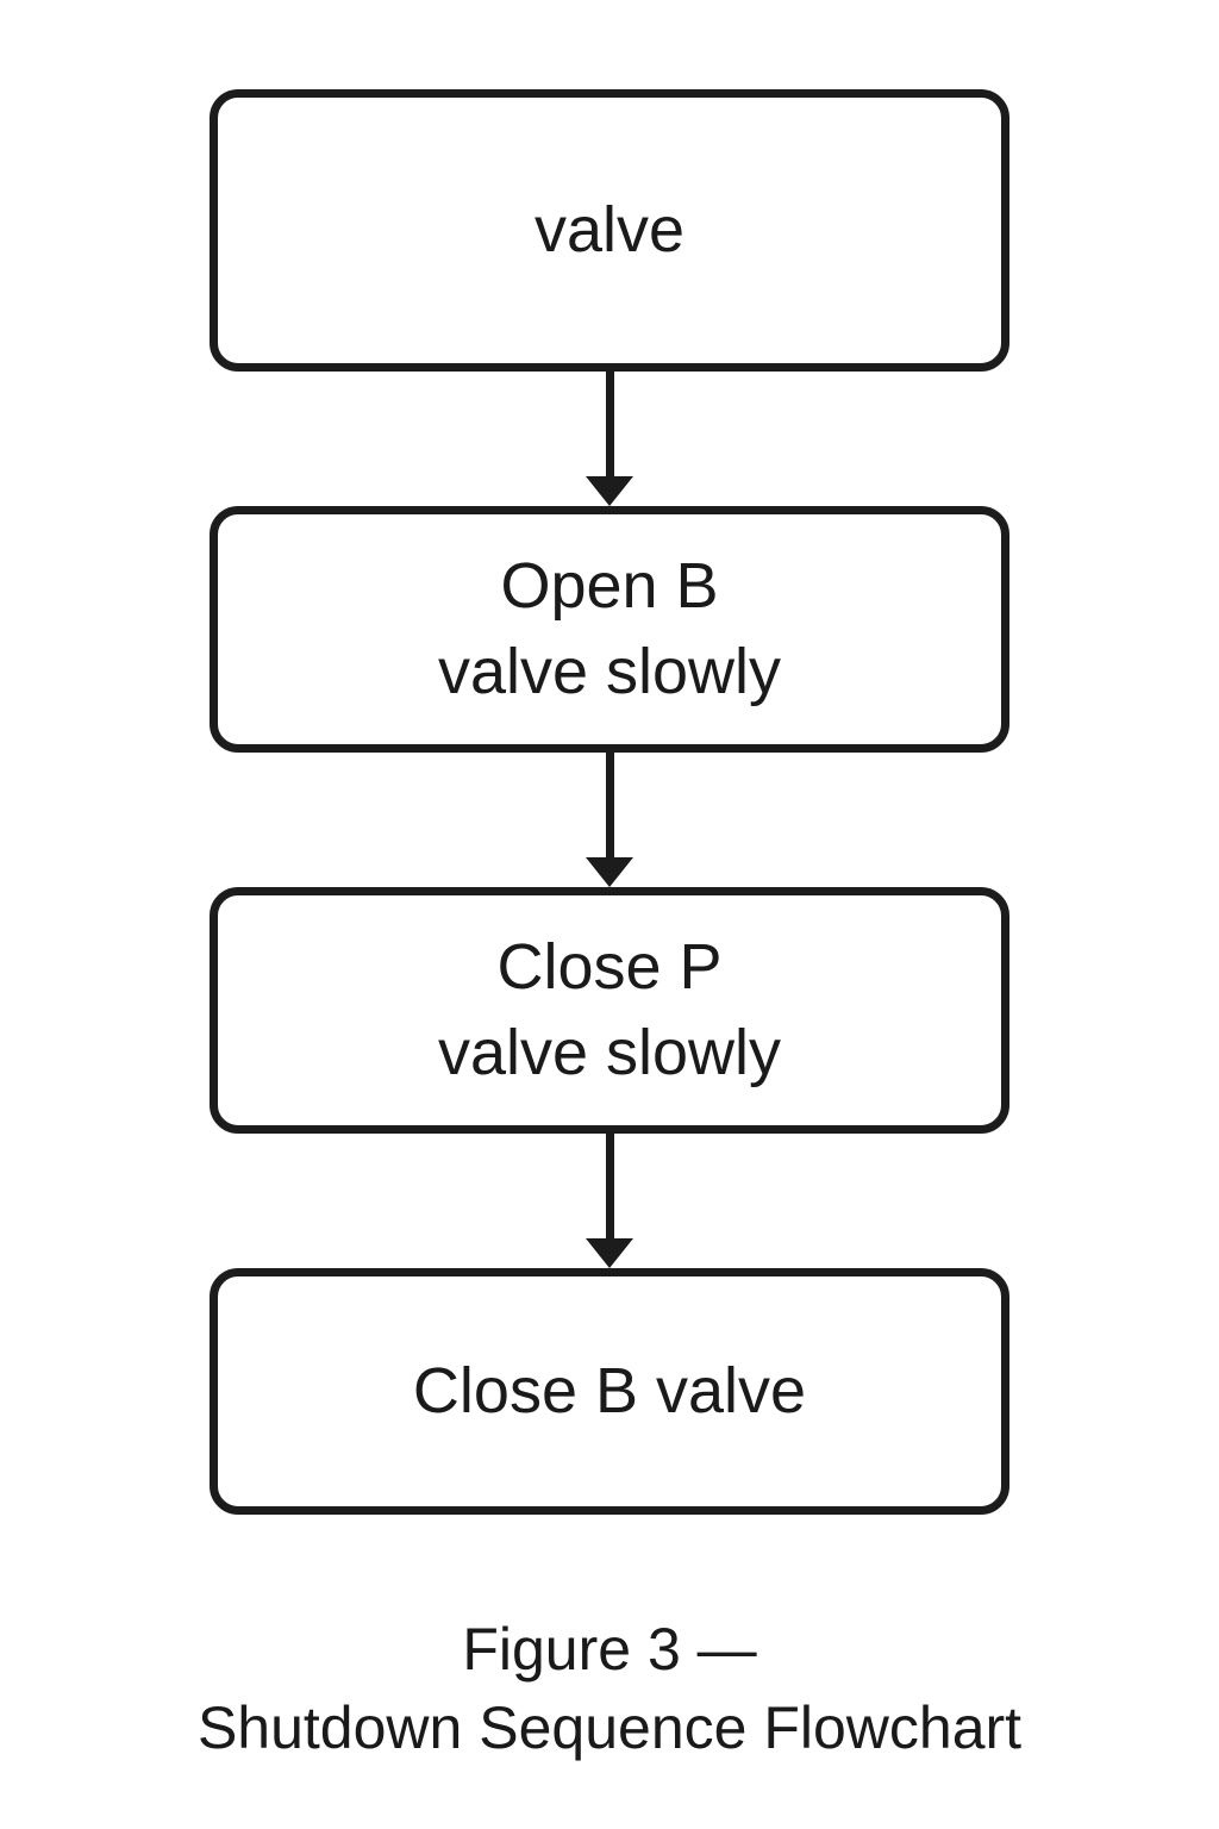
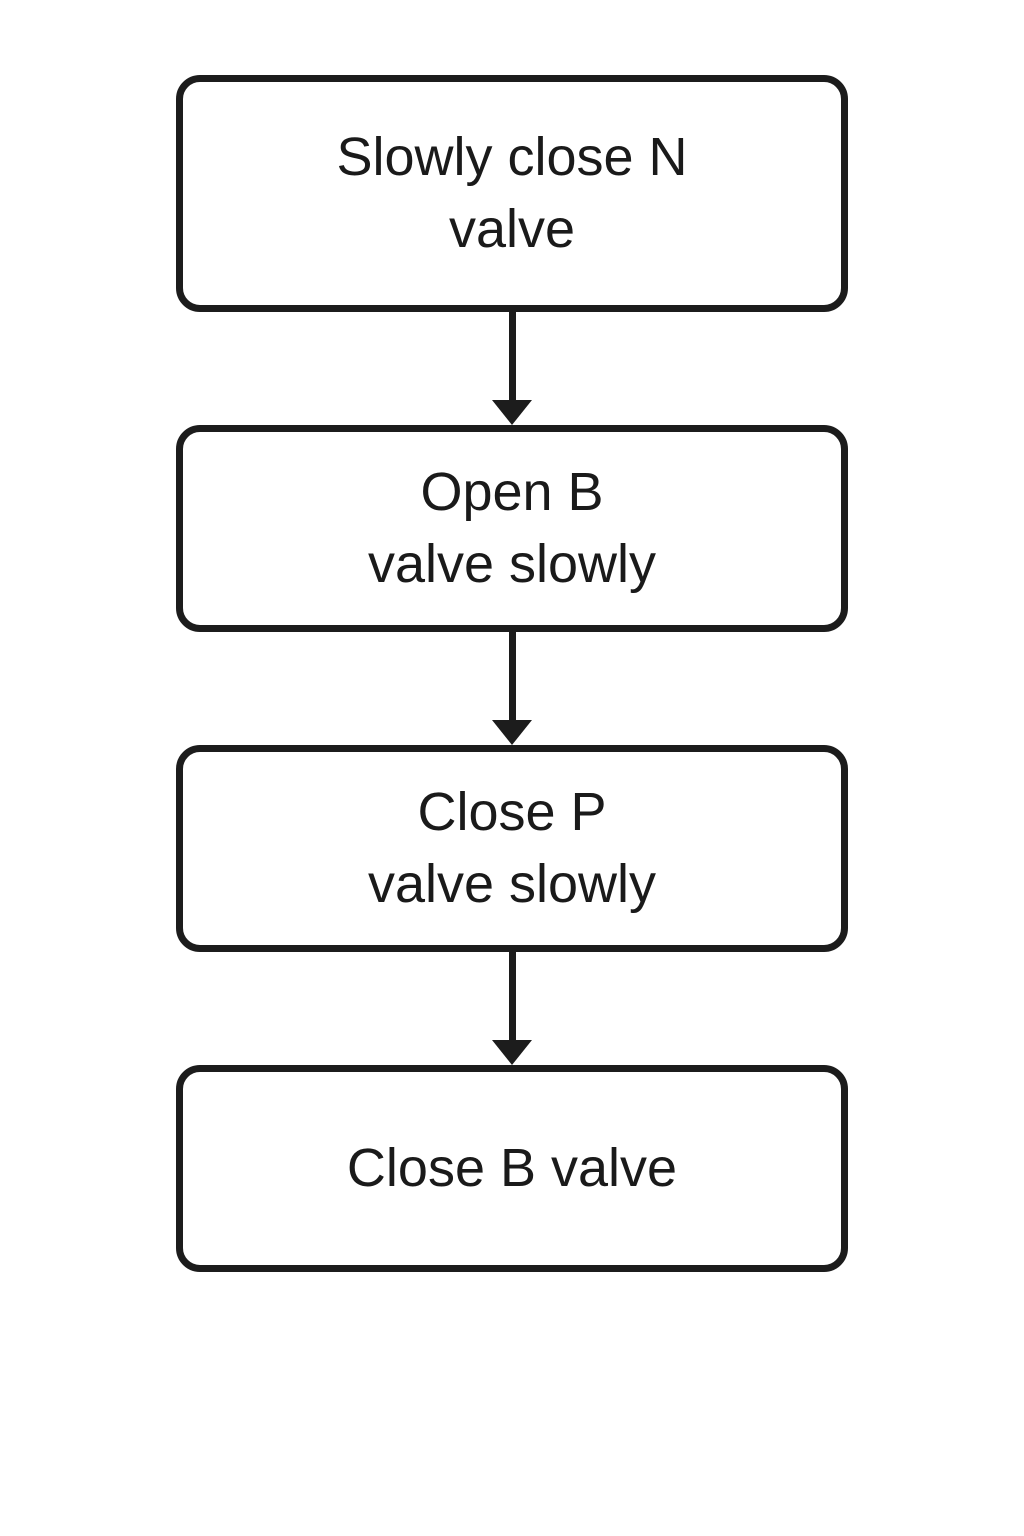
+ Slowly close N
  valve
  Open B
  valve slowly
  Close P
  valve slowly
  Close B valve
- Figure 3 —
- Shutdown Sequence Flowchart
